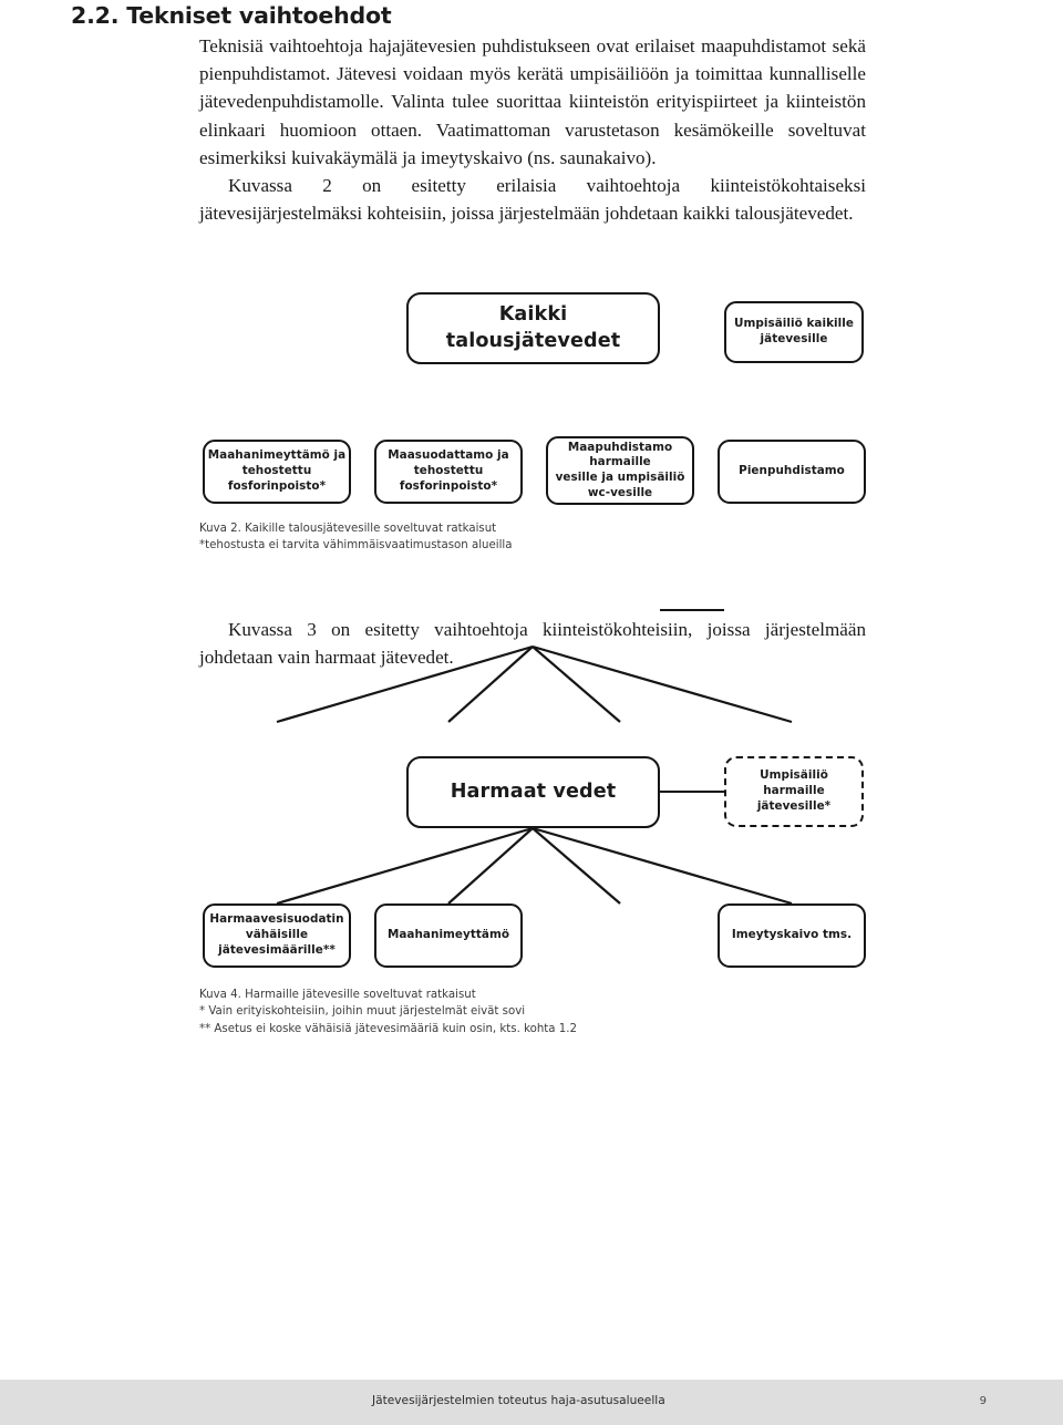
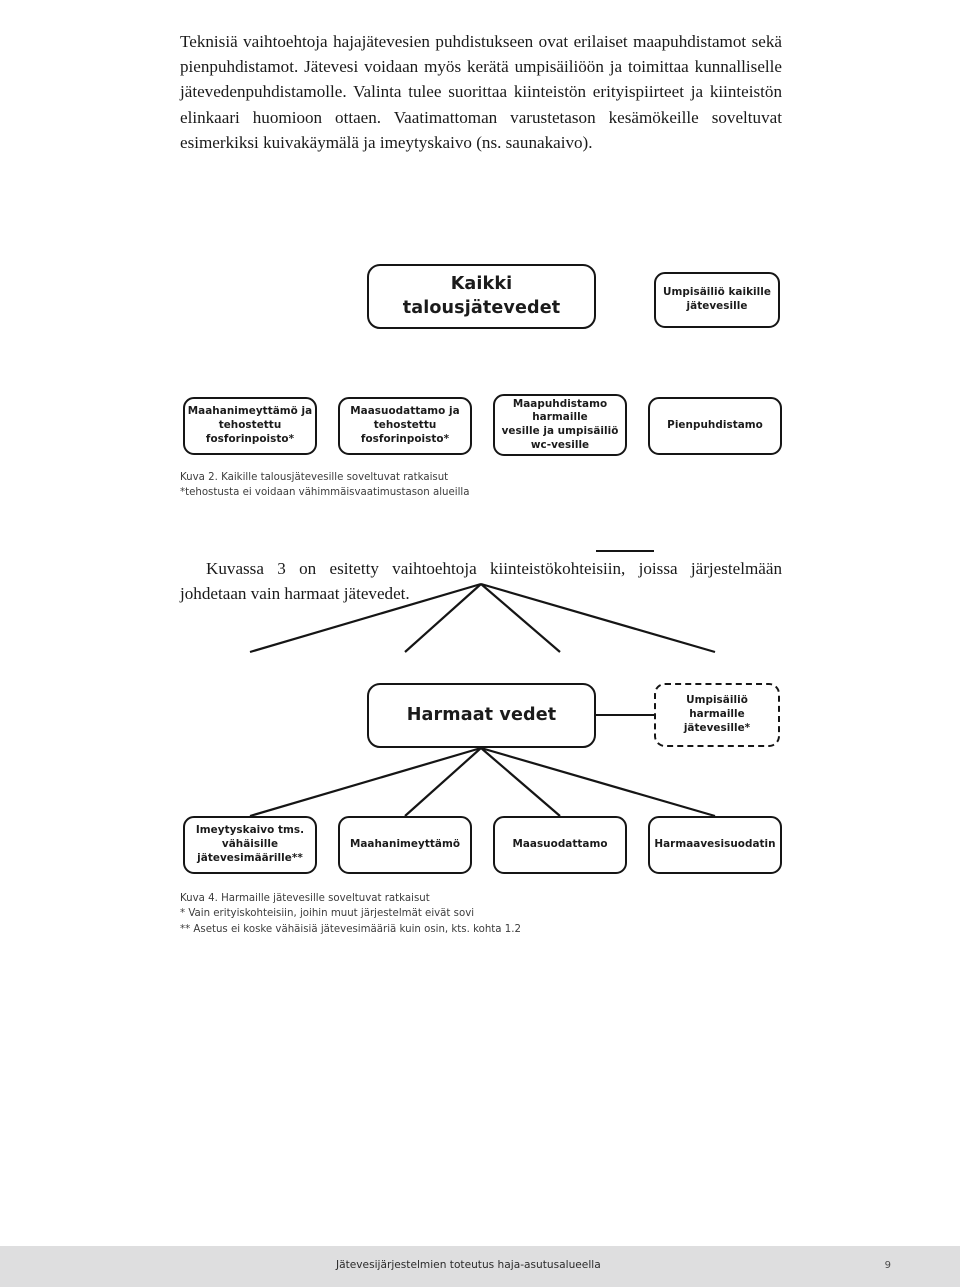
- 2.2. Tekniset vaihtoehdot
  Teknisiä vaihtoehtoja hajajätevesien puhdistukseen ovat erilaiset maapuhdistamot sekä pienpuhdistamot. Jätevesi voidaan myös kerätä umpisäiliöön ja toimittaa kunnalliselle jätevedenpuhdistamolle. Valinta tulee suorittaa kiinteistön erityispiirteet ja kiinteistön elinkaari huomioon ottaen. Vaatimattoman varustetason kesämökeille soveltuvat esimerkiksi kuivakäymälä ja imeytyskaivo (ns. saunakaivo).
- Kuvassa 2 on esitetty erilaisia vaihtoehtoja kiinteistökohtaiseksi jätevesijärjestelmäksi kohteisiin, joissa järjestelmään johdetaan kaikki talousjätevedet.
  Kaikki
  talousjätevedet
  Umpisäiliö kaikille
  jätevesille
  Maahanimeyttämö ja
  tehostettu
  fosforinpoisto*
  Maasuodattamo ja
  tehostettu
  fosforinpoisto*
  Maapuhdistamo
  harmaille
  vesille ja umpisäiliö
  wc-vesille
  Pienpuhdistamo
  Kuva 2. Kaikille talousjätevesille soveltuvat ratkaisut
- *tehostusta ei tarvita vähimmäisvaatimustason alueilla
+ *tehostusta ei voidaan vähimmäisvaatimustason alueilla
  Kuvassa 3 on esitetty vaihtoehtoja kiinteistökohteisiin, joissa järjestelmään johdetaan vain harmaat jätevedet.
  Harmaat vedet
  Umpisäiliö
  harmaille
  jätevesille*
- Harmaavesisuodatin
+ Imeytyskaivo tms.
  vähäisille
  jätevesimäärille**
  Maahanimeyttämö
+ Maasuodattamo
- Imeytyskaivo tms.
+ Harmaavesisuodatin
  Kuva 4. Harmaille jätevesille soveltuvat ratkaisut
  * Vain erityiskohteisiin, joihin muut järjestelmät eivät sovi
  ** Asetus ei koske vähäisiä jätevesimääriä kuin osin, kts. kohta 1.2
  Jätevesijärjestelmien toteutus haja-asutusalueella
  9
